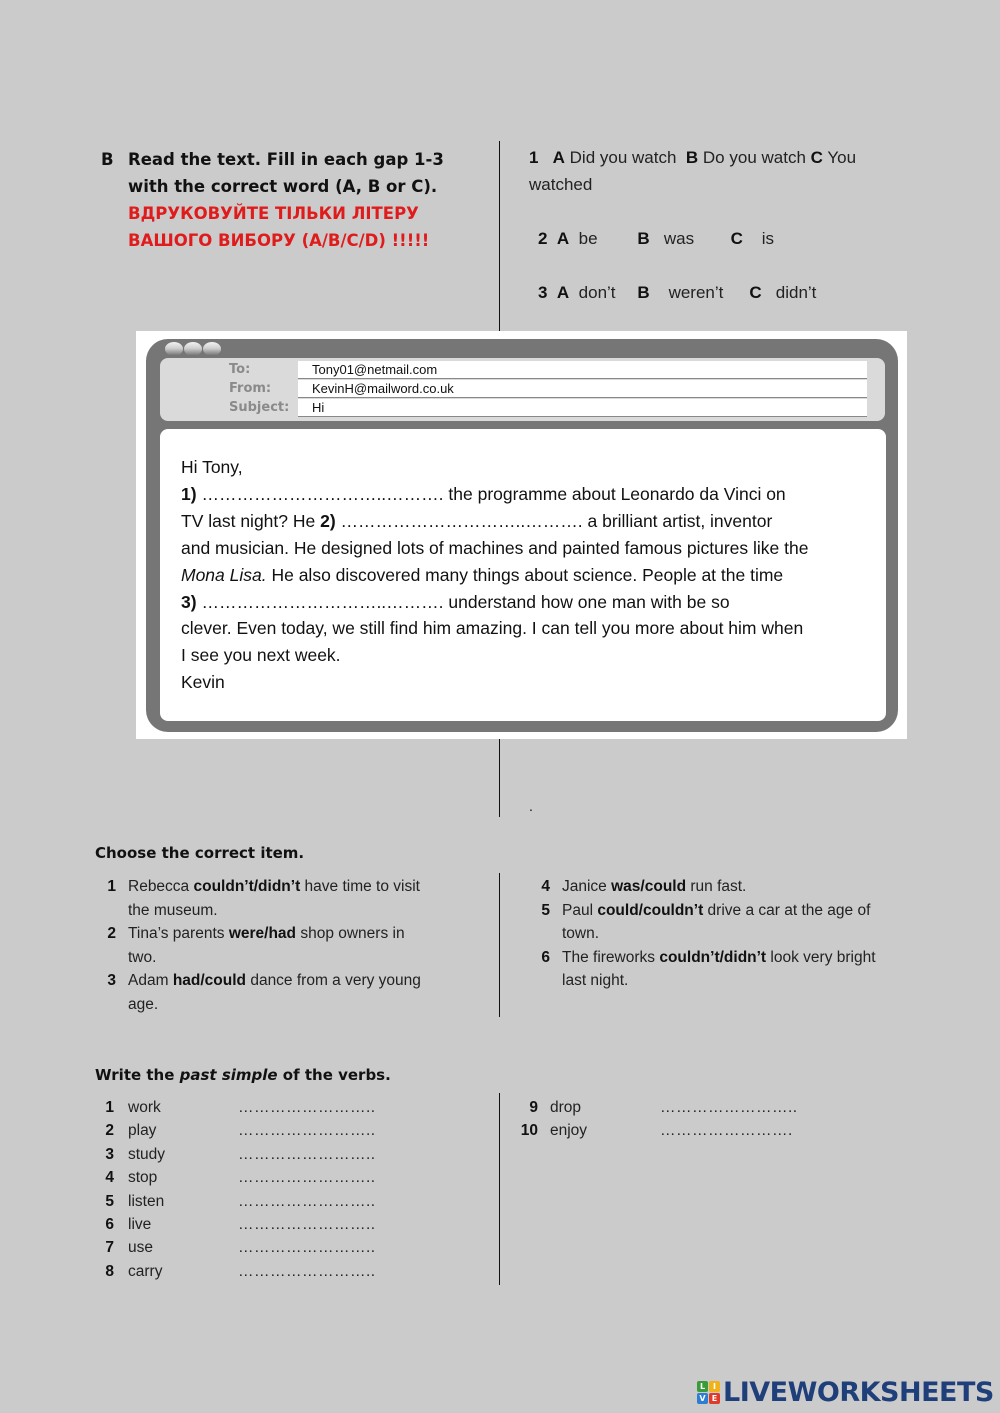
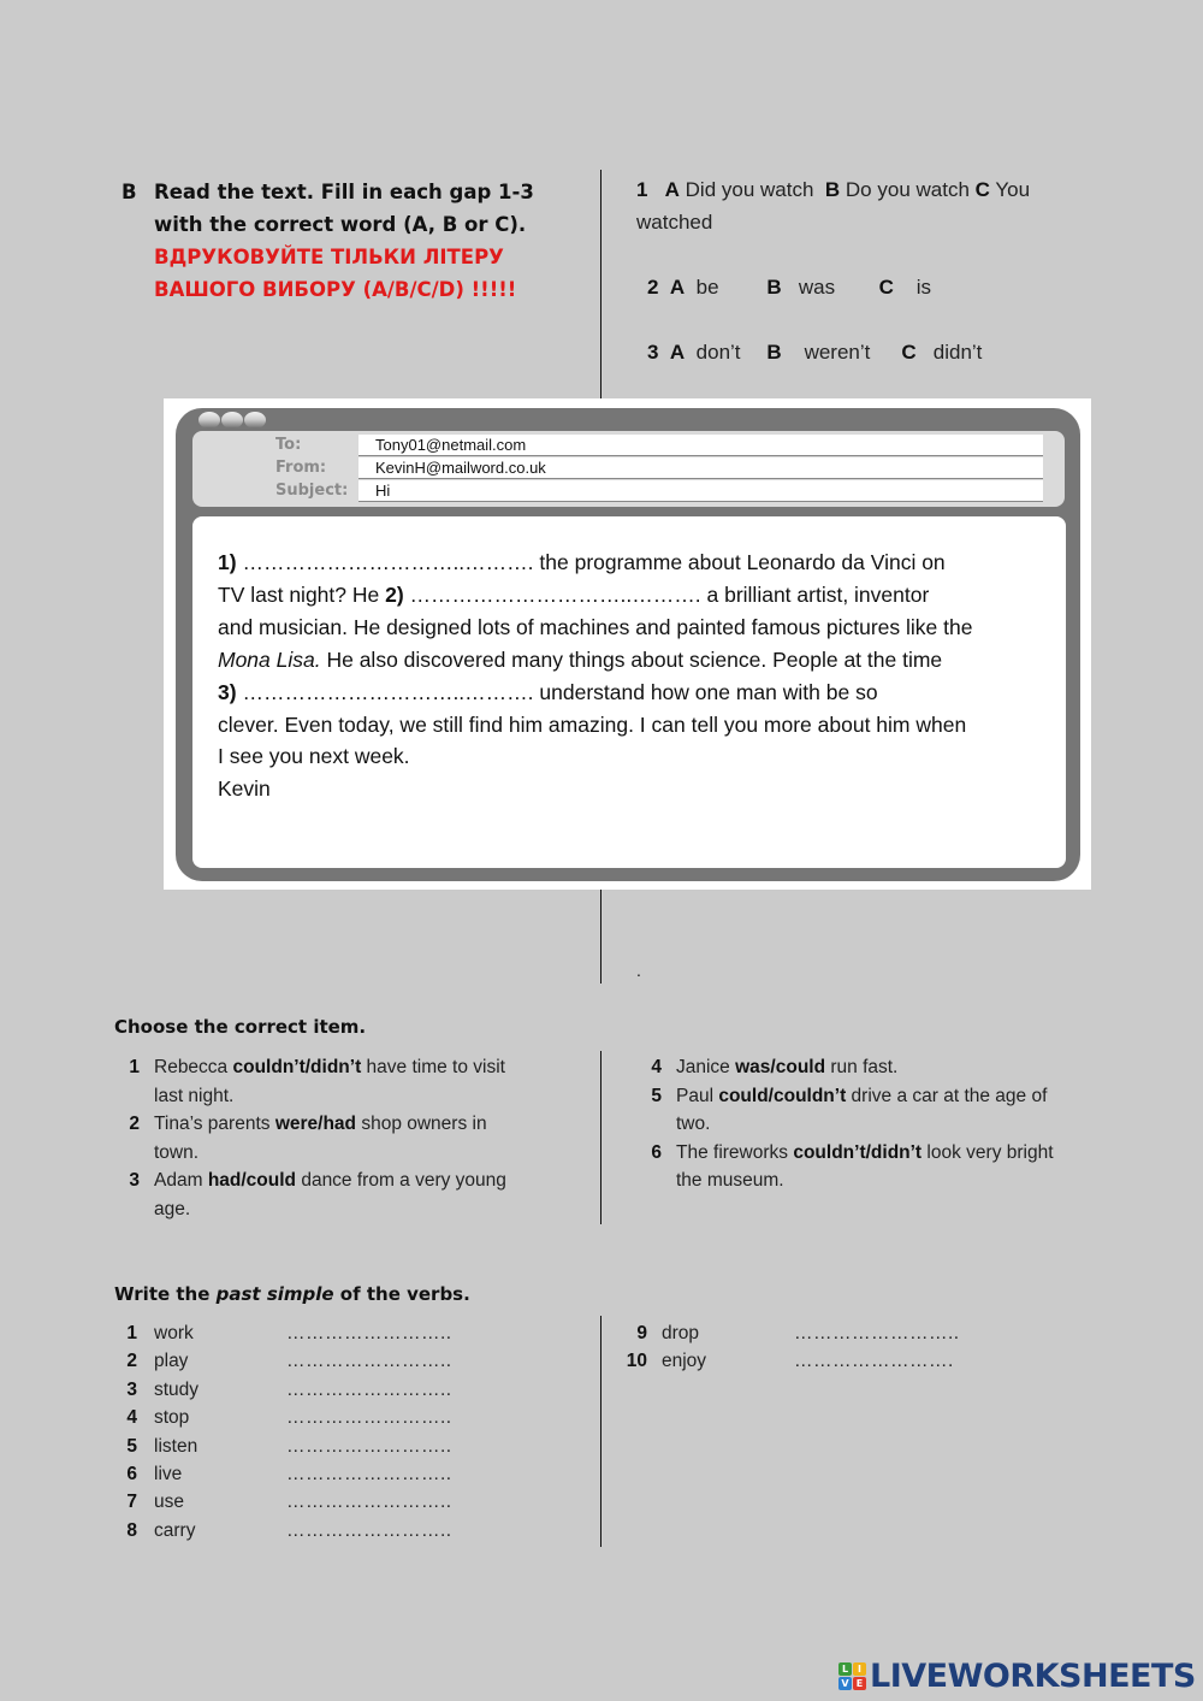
  B
  Read the text. Fill in each gap 1-3
  with the correct word (A, B or C).
  ВДРУКОВУЙТЕ ТІЛЬКИ ЛІТЕРУ
  ВАШОГО ВИБОРУ (A/B/C/D) !!!!!
  1 A Did you watch B Do you watch C You watched
  2 A be B was C is
  3 A don’t B weren’t C didn’t
  To:
  From:
  Subject:
  Tony01@netmail.com
  KevinH@mailword.co.uk
  Hi
- Hi Tony,
  1) …………………………..………. the programme about Leonardo da Vinci on
  TV last night? He 2) …………………………..………. a brilliant artist, inventor
  and musician. He designed lots of machines and painted famous pictures like the
  Mona Lisa. He also discovered many things about science. People at the time
  3) …………………………..………. understand how one man with be so
  clever. Even today, we still find him amazing. I can tell you more about him when
  I see you next week.
  Kevin
  .
  Choose the correct item.
  1
  Rebecca couldn’t/didn’t have time to visit
- the museum.
+ last night.
  2
  Tina’s parents were/had shop owners in
- two.
+ town.
  3
  Adam had/could dance from a very young
  age.
  4
  Janice was/could run fast.
  5
  Paul could/couldn’t drive a car at the age of
- town.
+ two.
  6
  The fireworks couldn’t/didn’t look very bright
- last night.
+ the museum.
  Write the past simple of the verbs.
  1
  work
  ……………………..
  2
  play
  ……………………..
  3
  study
  ……………………..
  4
  stop
  ……………………..
  5
  listen
  ……………………..
  6
  live
  ……………………..
  7
  use
  ……………………..
  8
  carry
  ……………………..
  9
  drop
  ……………………..
  10
  enjoy
  …………………….
  L
  I
  V
  E
  LIVEWORKSHEETS
